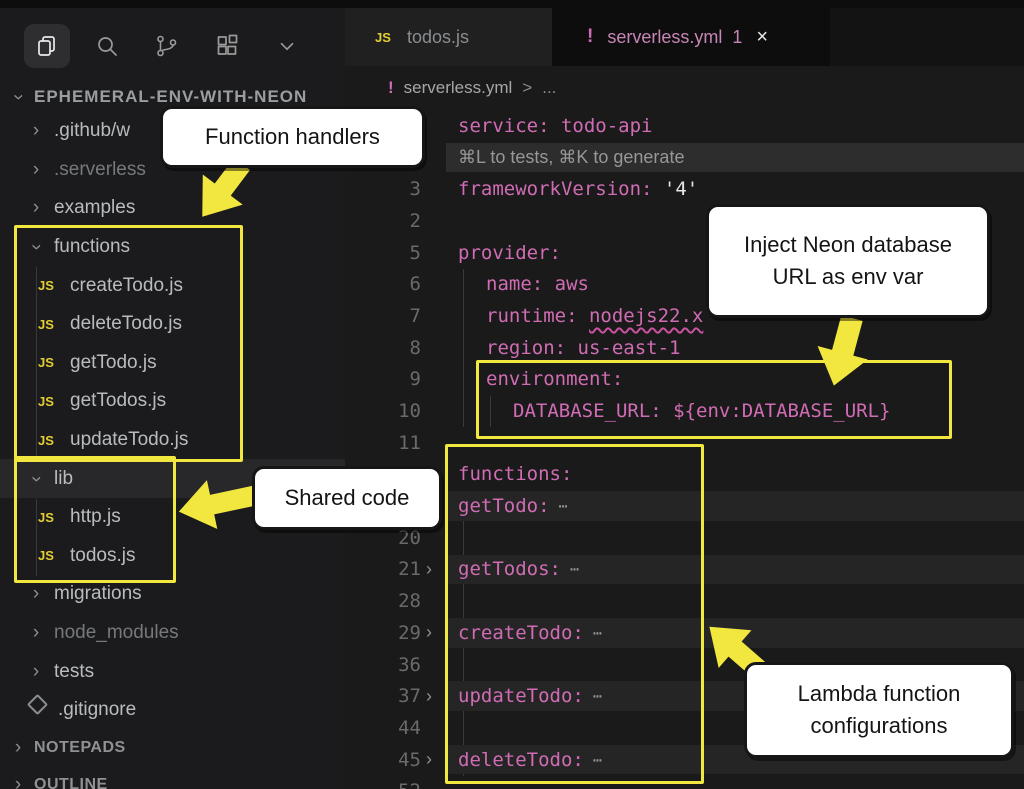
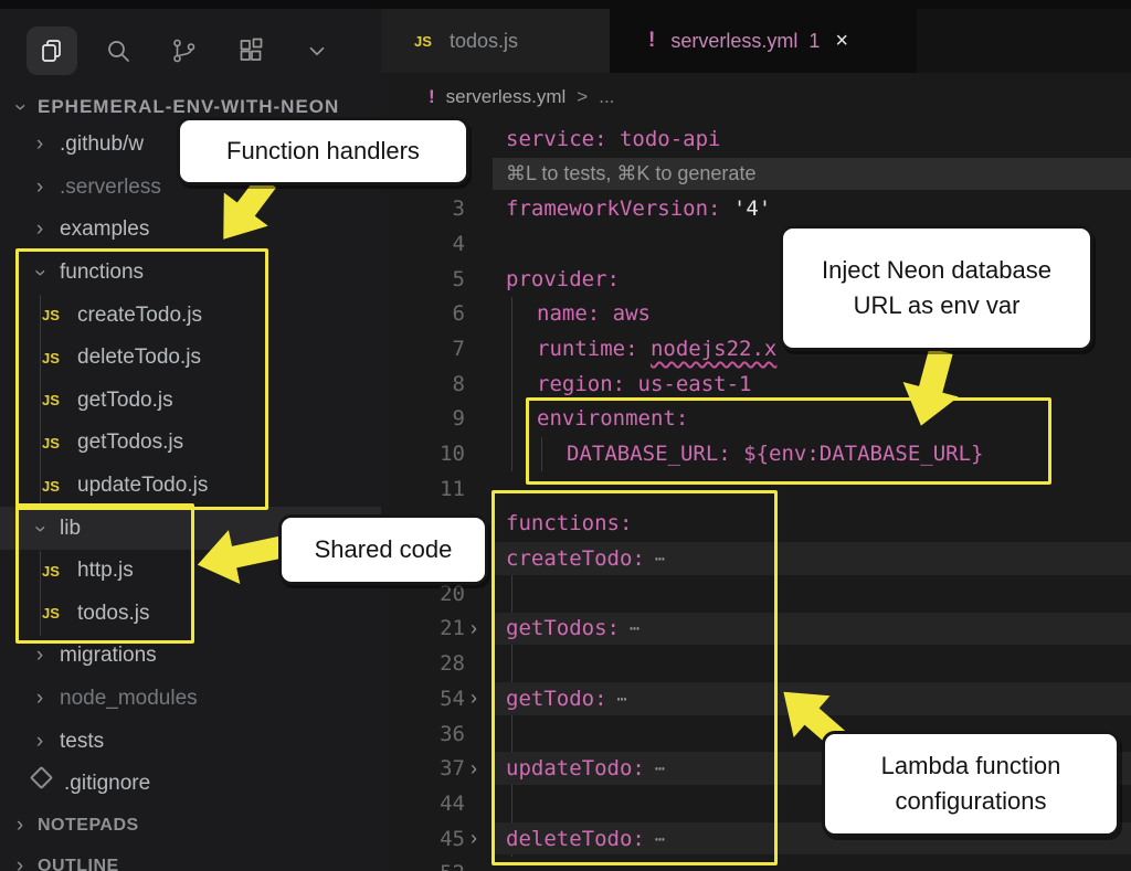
  EPHEMERAL-ENV-WITH-NEON
  .github/w
  .serverless
  examples
  functions
  JS
  createTodo.js
  JS
  deleteTodo.js
  JS
  getTodo.js
  JS
  getTodos.js
  JS
  updateTodo.js
  lib
  JS
  http.js
  JS
  todos.js
  migrations
  node_modules
  tests
  .gitignore
  NOTEPADS
  OUTLINE
  JS
  todos.js
  !
  serverless.yml
  1
  ×
  !
  serverless.yml
  >
  ...
  service: todo-api
  ⌘L to tests, ⌘K to generate
  3
  frameworkVersion:
  '4'
- 2
+ 4
  5
  provider:
  6
  name: aws
  7
  runtime:
  nodejs22.x
  8
  region: us-east-1
  9
  environment:
  10
  DATABASE_URL: ${env:DATABASE_URL}
  11
  functions:
- getTodo:
+ createTodo:
  ⋯
  20
  21
  getTodos:
  ⋯
  28
- 29
+ 54
- createTodo:
+ getTodo:
  ⋯
  36
  37
  updateTodo:
  ⋯
  44
  45
  deleteTodo:
  ⋯
  Function handlers
  Inject Neon database URL as env var
  Shared code
  Lambda function configurations
